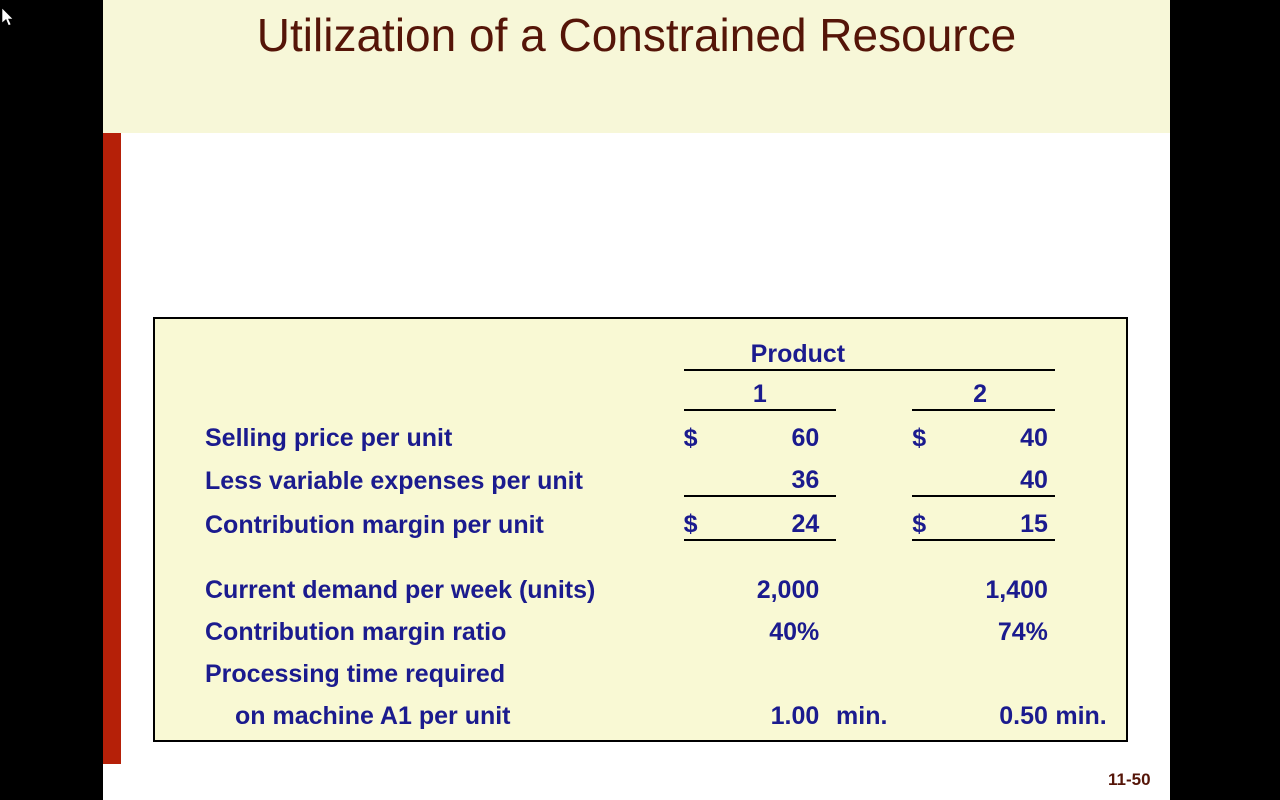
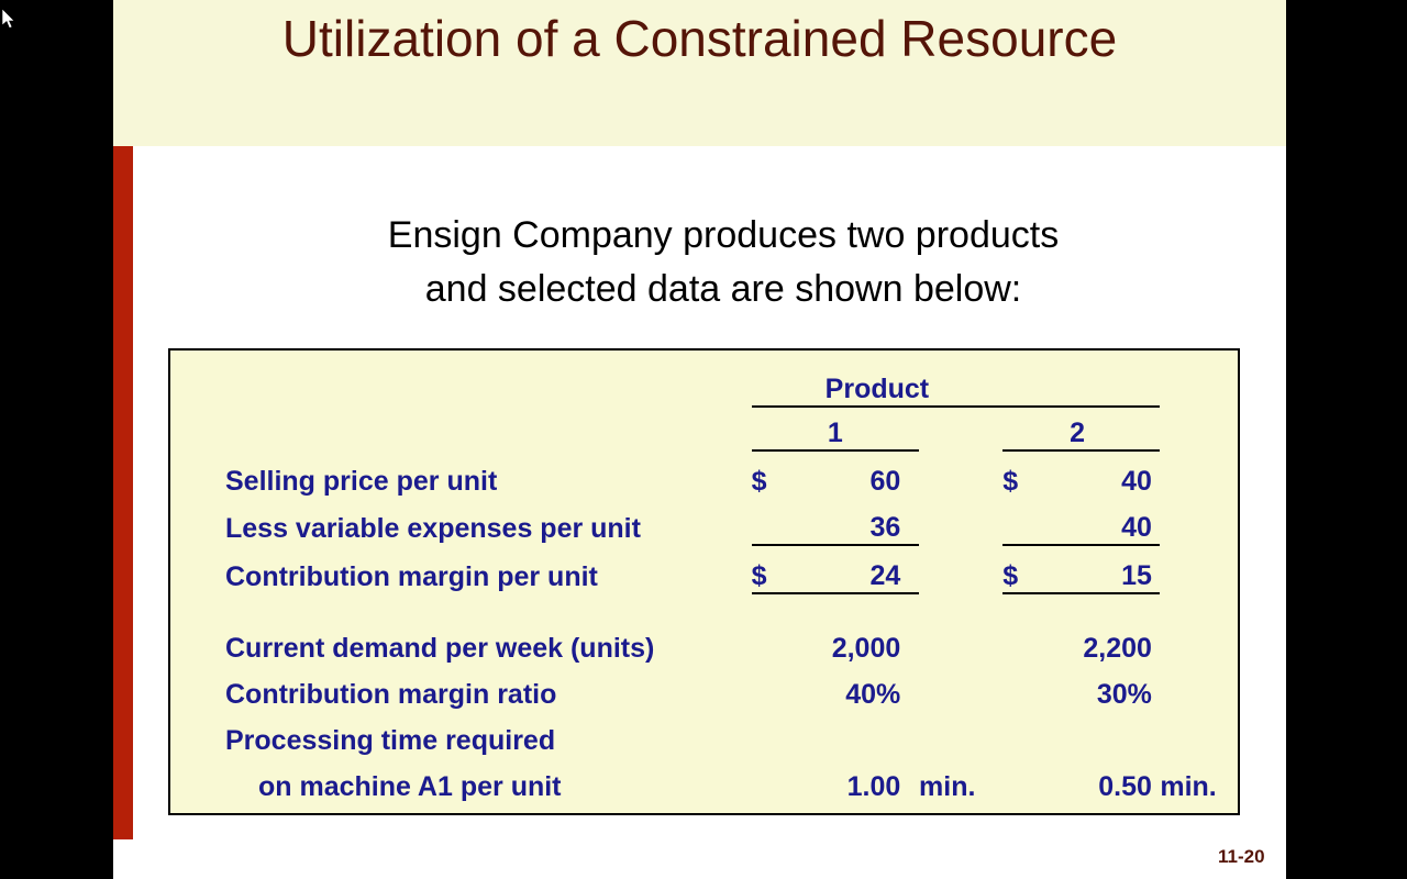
  Utilization of a Constrained Resource
+ Ensign Company produces two products
+ and selected data are shown below:
  	Product
  	1		2
  Selling price per unit	$	60			$	40
  Less variable expenses per unit		36				40
  Contribution margin per unit	$	24			$	15
- Current demand per week (units)		2,000				1,400
+ Current demand per week (units)		2,000				2,200
- Contribution margin ratio		40%				74%
+ Contribution margin ratio		40%				30%
  Processing time required
  on machine A1 per unit		1.00		min.		0.50		min.
- 11-50
+ 11-20
